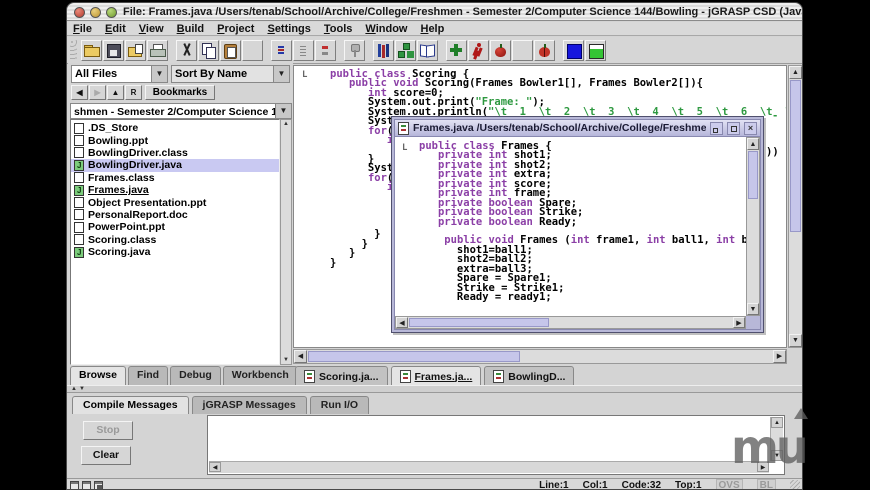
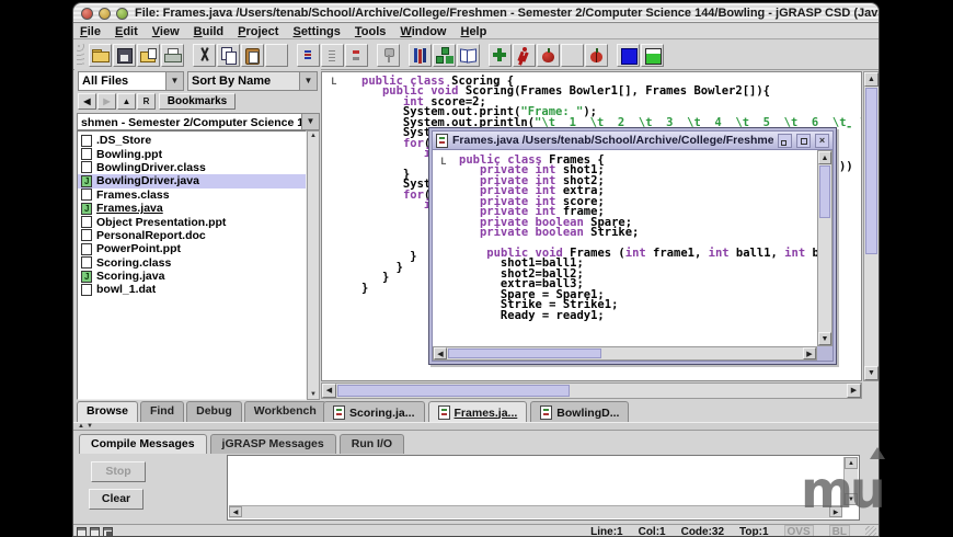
  File: Frames.java /Users/tenab/School/Archive/College/Freshmen - Semester 2/Computer Science 144/Bowling - jGRASP CSD (Jav
  File
  Edit
  View
  Build
  Project
  Settings
  Tools
  Window
  Help
  All Files
  ▼
  Sort By Name
  ▼
  ◀
  ▶
  ▲
  R
  Bookmarks
  shmen - Semester 2/Computer Science
  ▼
  .DS_Store
  Bowling.ppt
  BowlingDriver.class
  BowlingDriver.java
  Frames.class
  Frames.java
  Object Presentation.ppt
  PersonalReport.doc
  PowerPoint.ppt
  Scoring.class
  Scoring.java
+ bowl_1.dat
  Browse
  Find
  Debug
  Workbench
  L
  public class Scoring {
  public void Scoring(Frames Bowler1[], Frames Bowler2[]){
- int score=0;
+ int score=2;
  System.out.print("Frame: ");
  System.out.println("\t 1 \t 2 \t 3 \t 4 \t 5 \t 6 \t
  }
  }
  }
  }
  }
  -
  ))
  Scoring.ja...
  Frames.ja...
  BowlingD...
  Frames.java /Users/tenab/School/Archive/College/Freshme
  ×
  L
  public class Frames {
  private int shot1;
  private int shot2;
  private int extra;
  private int score;
  private int frame;
  private boolean Spare;
  private boolean Strike;
- private boolean Ready;
  public void Frames (int frame1, int ball1, int b
  shot1=ball1;
  shot2=ball2;
  extra=ball3;
  Spare = Spare1;
  Strike = Strike1;
  Ready = ready1;
  Compile Messages
  jGRASP Messages
  Run I/O
  Stop
  Clear
  Line:1
  Col:1
  Code:32
  Top:1
  OVS
  BL
  mu
